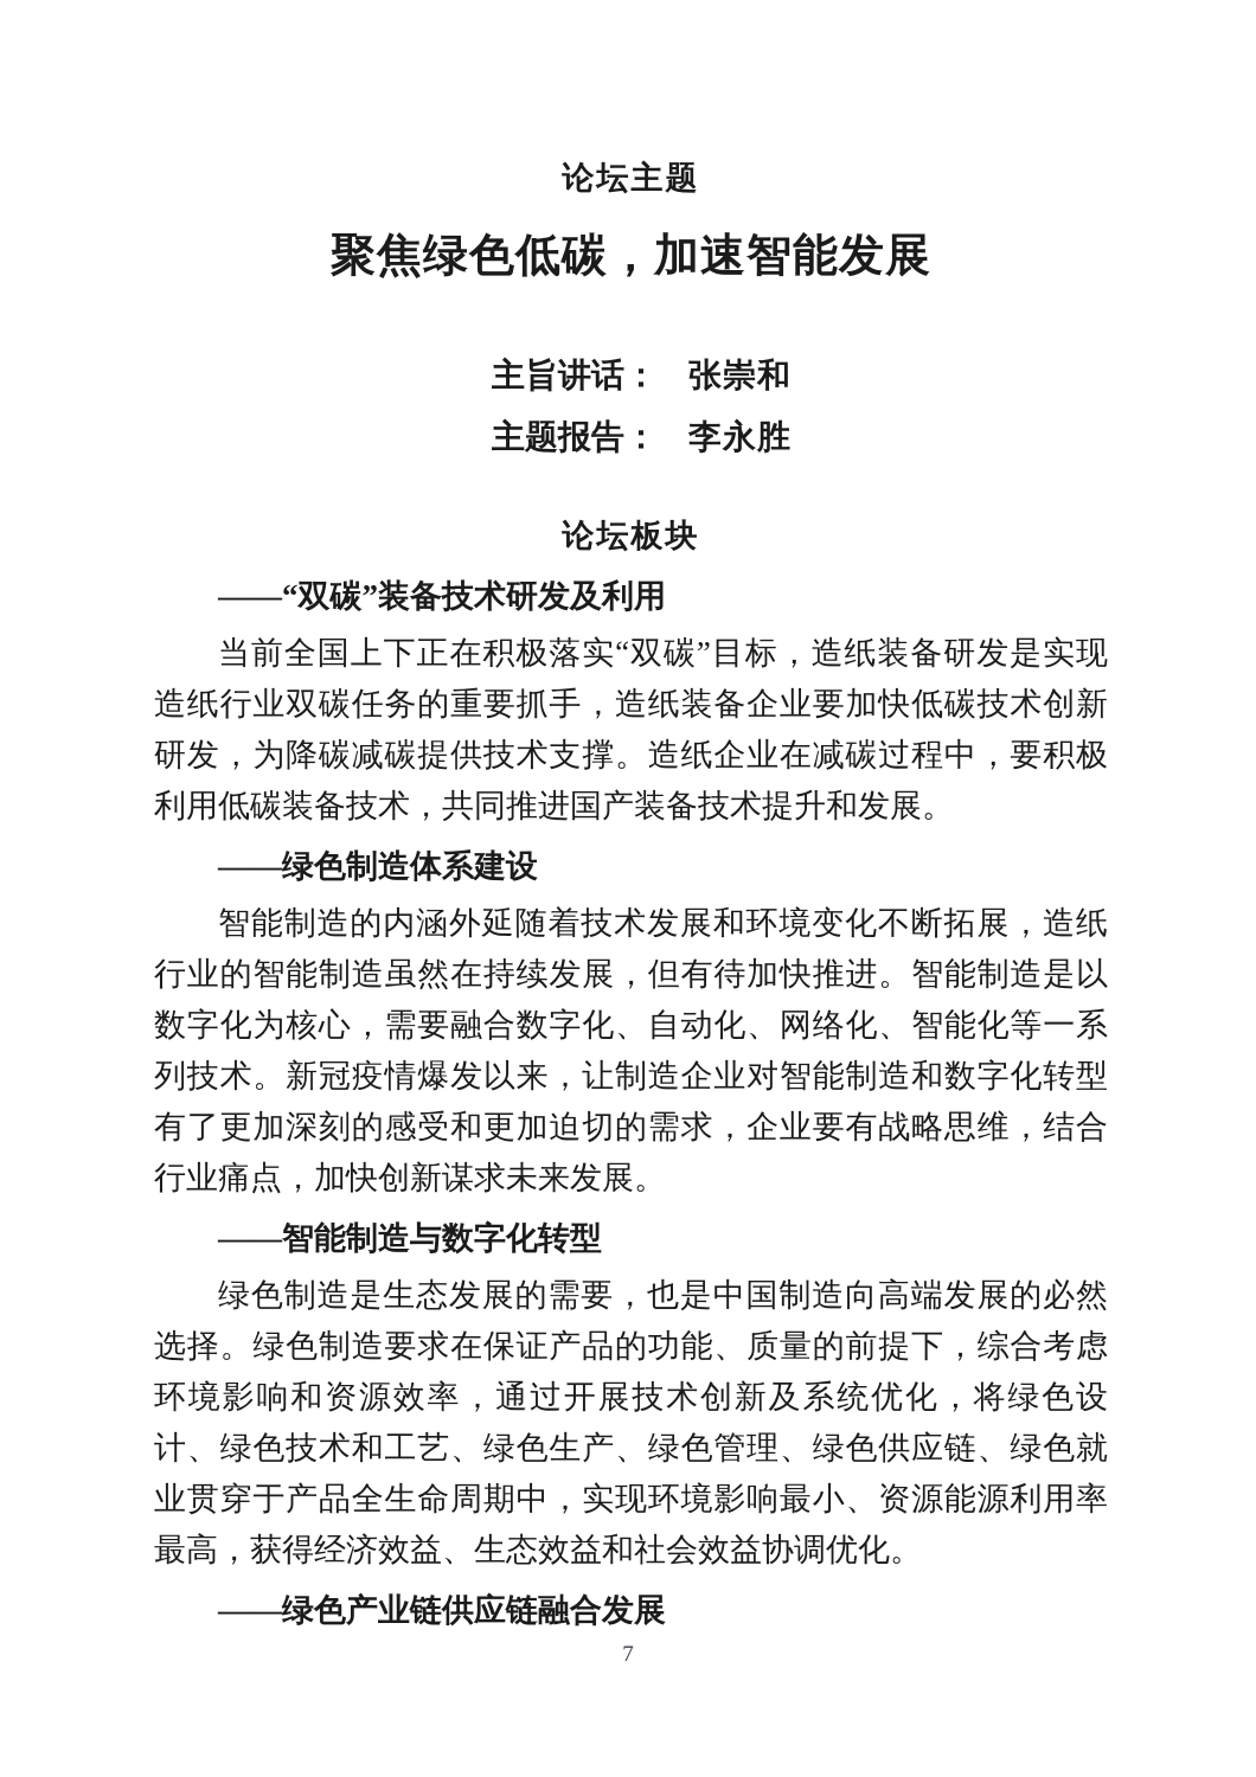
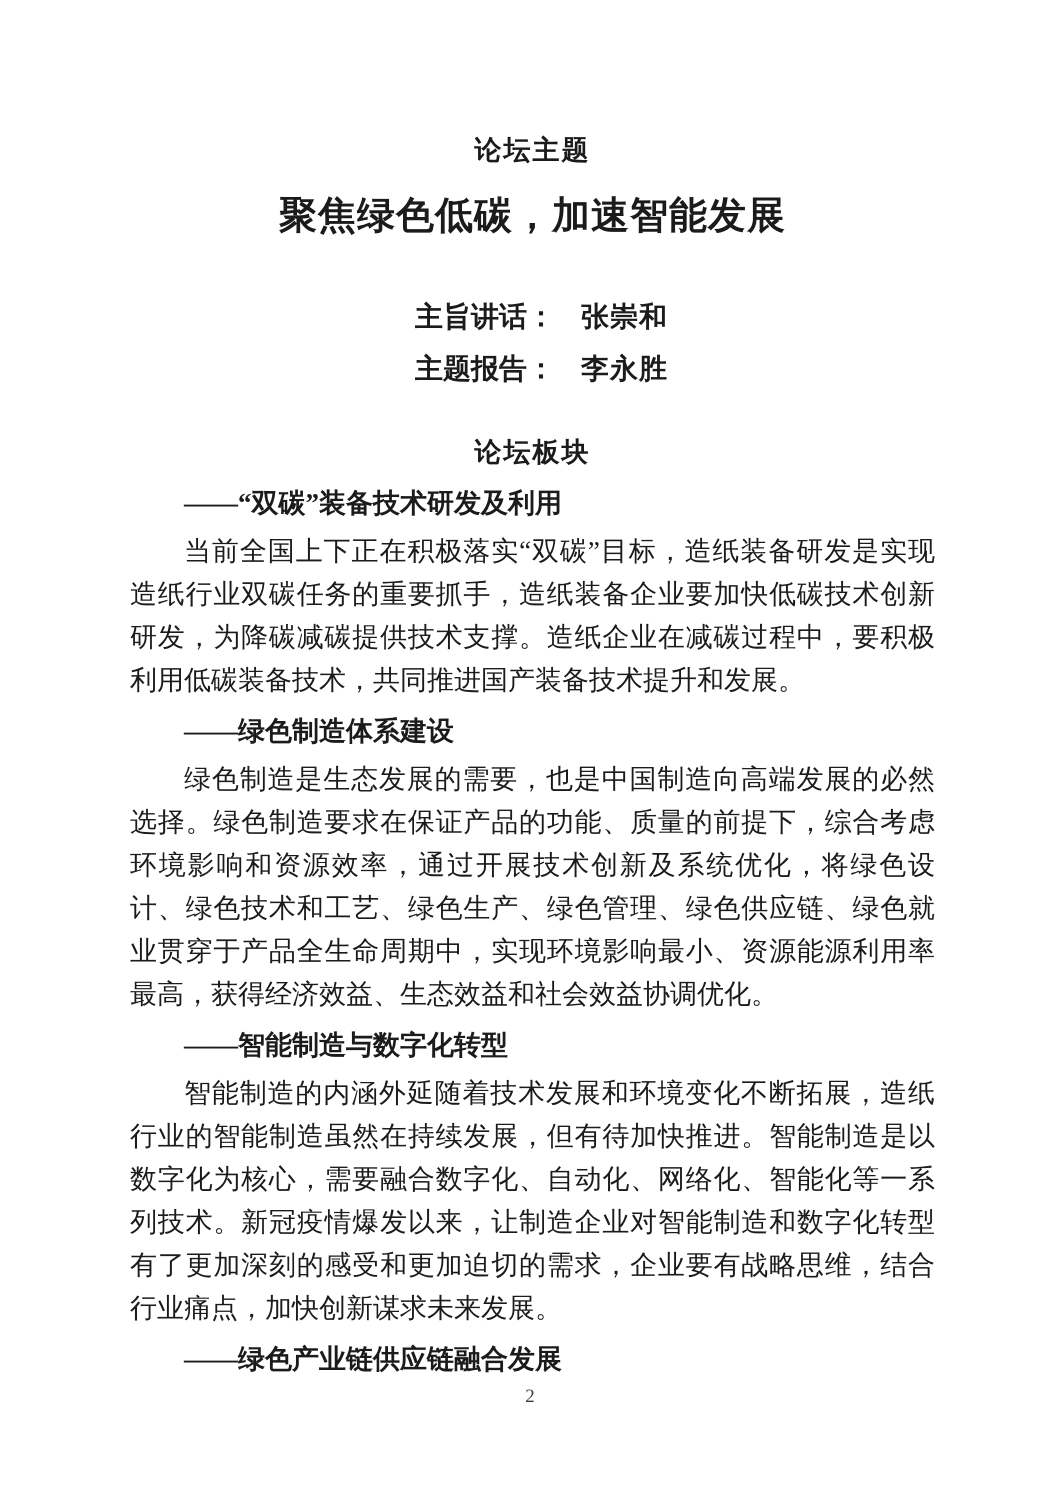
  论坛主题
  聚焦绿色低碳，加速智能发展
  主旨讲话： 张崇和
  主题报告： 李永胜
  论坛板块
  ——“双碳”装备技术研发及利用
  当前全国上下正在积极落实“双碳”目标，造纸装备研发是实现造纸行业双碳任务的重要抓手，造纸装备企业要加快低碳技术创新研发，为降碳减碳提供技术支撑。造纸企业在减碳过程中，要积极利用低碳装备技术，共同推进国产装备技术提升和发展。
  ——绿色制造体系建设
- 智能制造的内涵外延随着技术发展和环境变化不断拓展，造纸行业的智能制造虽然在持续发展，但有待加快推进。智能制造是以数字化为核心，需要融合数字化、自动化、网络化、智能化等一系列技术。新冠疫情爆发以来，让制造企业对智能制造和数字化转型有了更加深刻的感受和更加迫切的需求，企业要有战略思维，结合行业痛点，加快创新谋求未来发展。
+ 绿色制造是生态发展的需要，也是中国制造向高端发展的必然选择。绿色制造要求在保证产品的功能、质量的前提下，综合考虑环境影响和资源效率，通过开展技术创新及系统优化，将绿色设计、绿色技术和工艺、绿色生产、绿色管理、绿色供应链、绿色就业贯穿于产品全生命周期中，实现环境影响最小、资源能源利用率最高，获得经济效益、生态效益和社会效益协调优化。
  ——智能制造与数字化转型
- 绿色制造是生态发展的需要，也是中国制造向高端发展的必然选择。绿色制造要求在保证产品的功能、质量的前提下，综合考虑环境影响和资源效率，通过开展技术创新及系统优化，将绿色设计、绿色技术和工艺、绿色生产、绿色管理、绿色供应链、绿色就业贯穿于产品全生命周期中，实现环境影响最小、资源能源利用率最高，获得经济效益、生态效益和社会效益协调优化。
+ 智能制造的内涵外延随着技术发展和环境变化不断拓展，造纸行业的智能制造虽然在持续发展，但有待加快推进。智能制造是以数字化为核心，需要融合数字化、自动化、网络化、智能化等一系列技术。新冠疫情爆发以来，让制造企业对智能制造和数字化转型有了更加深刻的感受和更加迫切的需求，企业要有战略思维，结合行业痛点，加快创新谋求未来发展。
  ——绿色产业链供应链融合发展
- 7
+ 2
